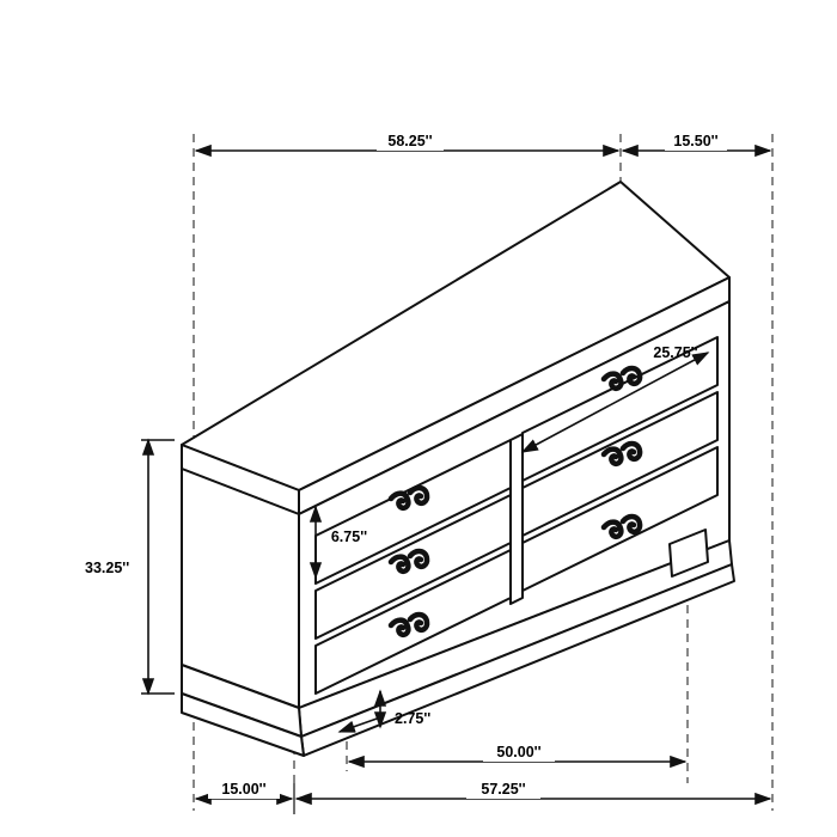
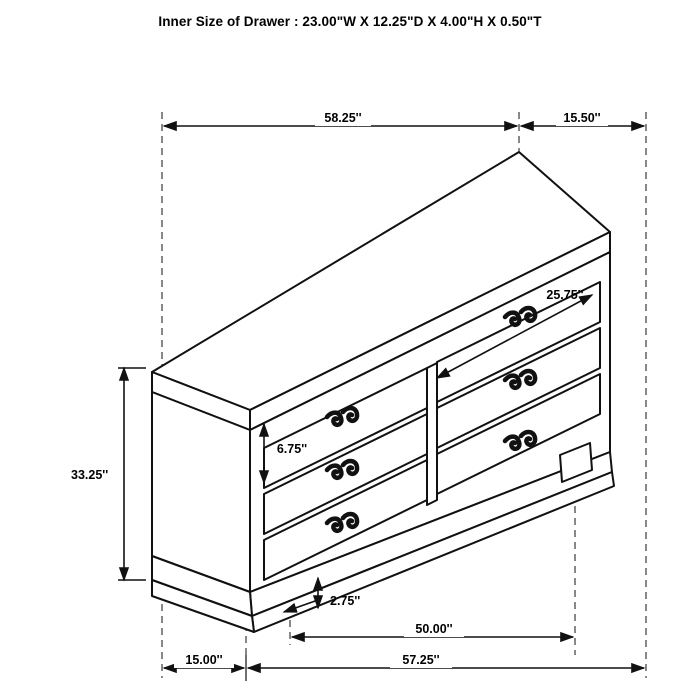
+ Inner Size of Drawer : 23.00"W X 12.25"D X 4.00"H X 0.50"T
  58.25''
  15.50''
  25.75''
  6.75''
  33.25''
  2.75''
  50.00''
  15.00''
  57.25''
